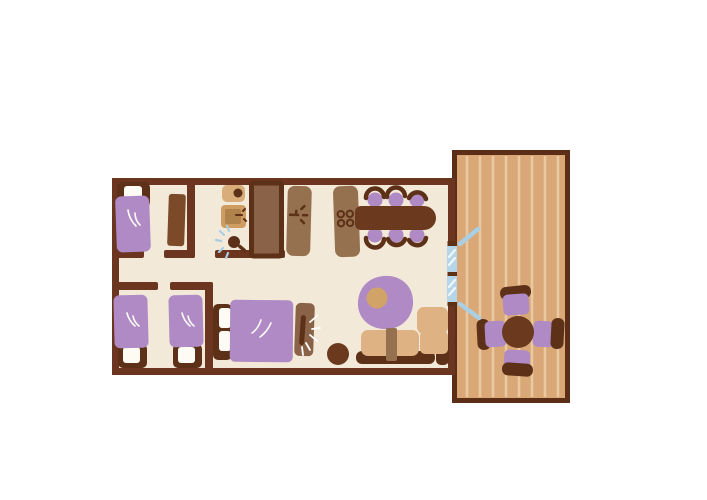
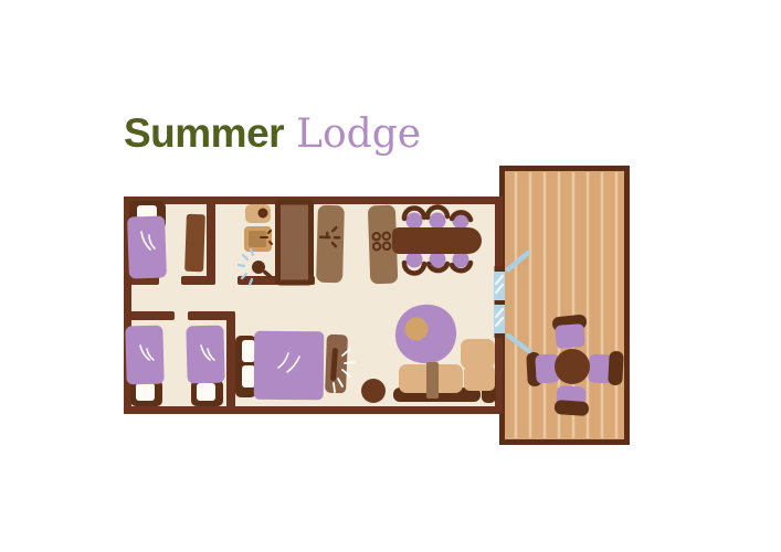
+ Summer
+ Lodge
